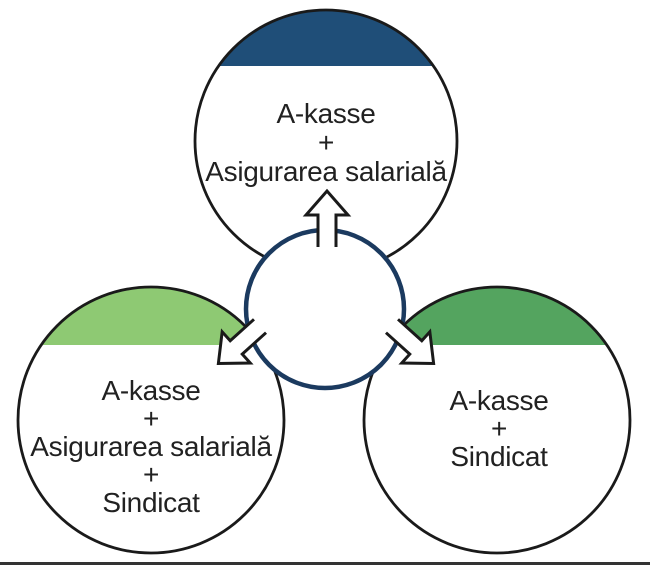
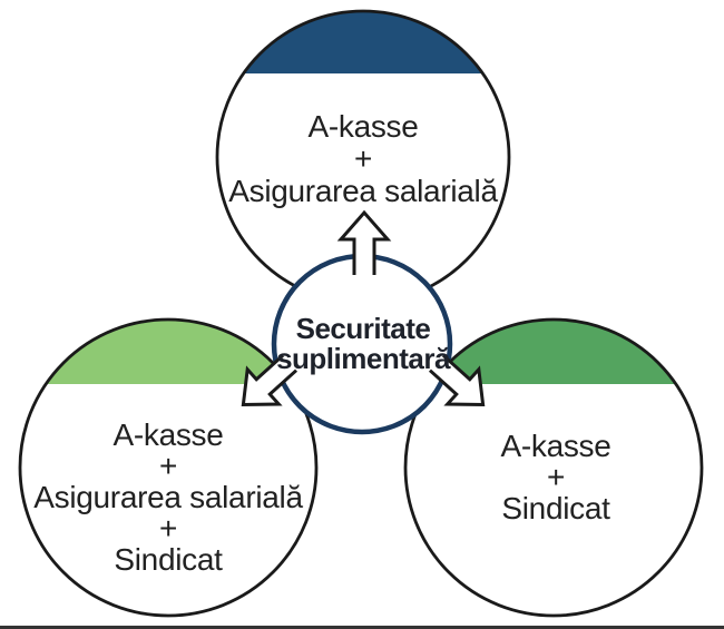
  A-kasse
  +
  Asigurarea salarială
  A-kasse
  +
  Asigurarea salarială
  +
  Sindicat
  A-kasse
  +
  Sindicat
+ Securitate
+ suplimentară
